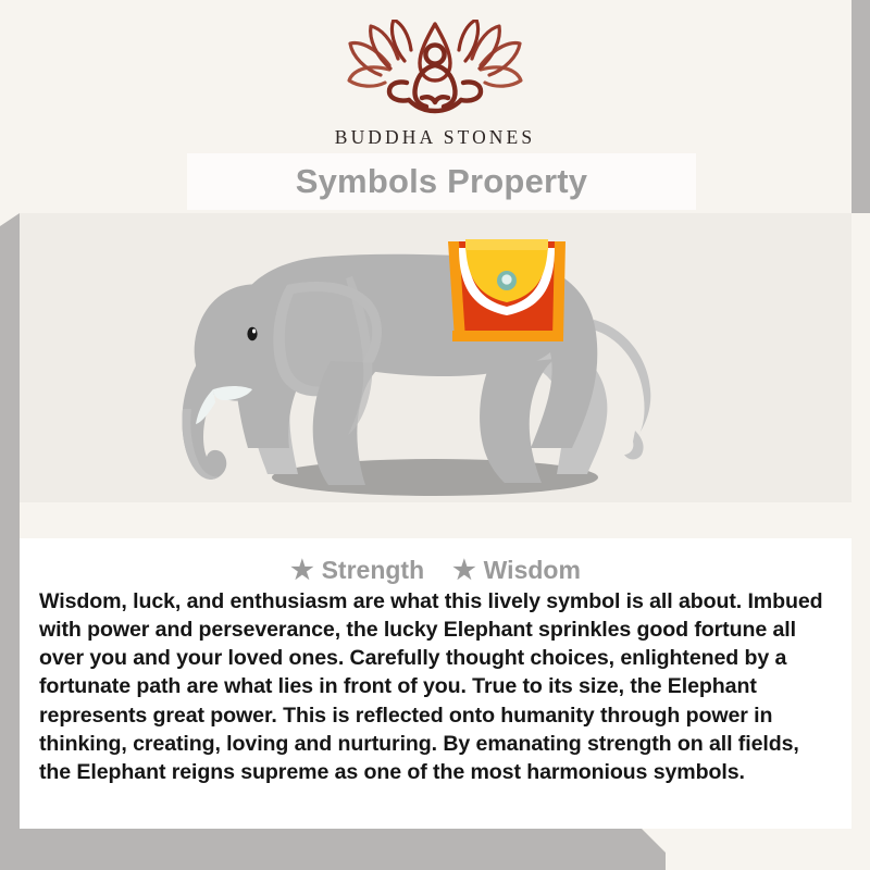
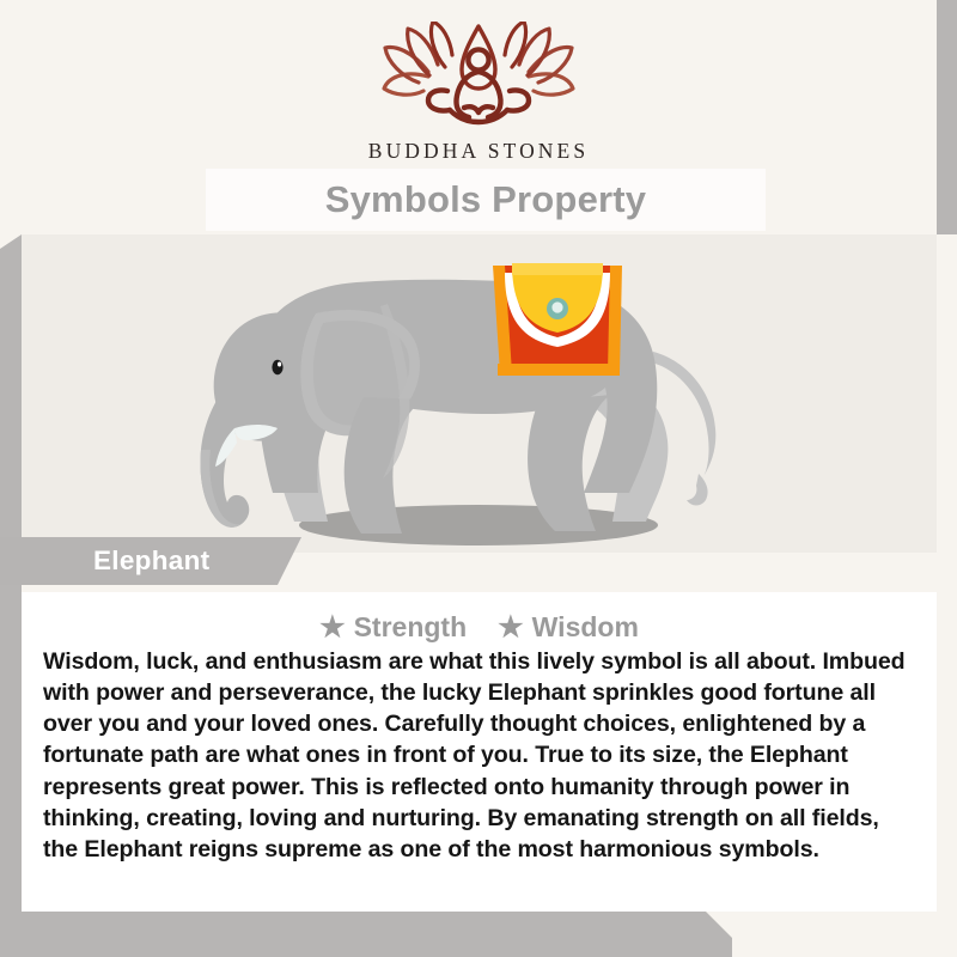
  BUDDHA STONES
  Symbols Property
+ Elephant
  ★
  Strength
  ★
  Wisdom
- Wisdom, luck, and enthusiasm are what this lively symbol is all about. Imbued with power and perseverance, the lucky Elephant sprinkles good fortune all over you and your loved ones. Carefully thought choices, enlightened by a fortunate path are what lies in front of you. True to its size, the Elephant represents great power. This is reflected onto humanity through power in thinking, creating, loving and nurturing. By emanating strength on all fields, the Elephant reigns supreme as one of the most harmonious symbols.
+ Wisdom, luck, and enthusiasm are what this lively symbol is all about. Imbued with power and perseverance, the lucky Elephant sprinkles good fortune all over you and your loved ones. Carefully thought choices, enlightened by a fortunate path are what ones in front of you. True to its size, the Elephant represents great power. This is reflected onto humanity through power in thinking, creating, loving and nurturing. By emanating strength on all fields, the Elephant reigns supreme as one of the most harmonious symbols.
